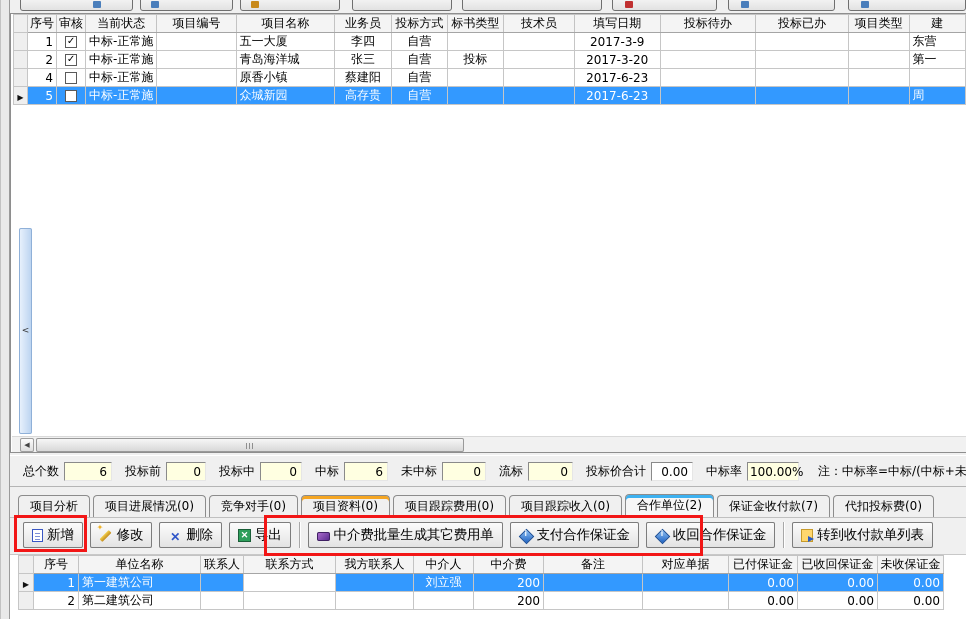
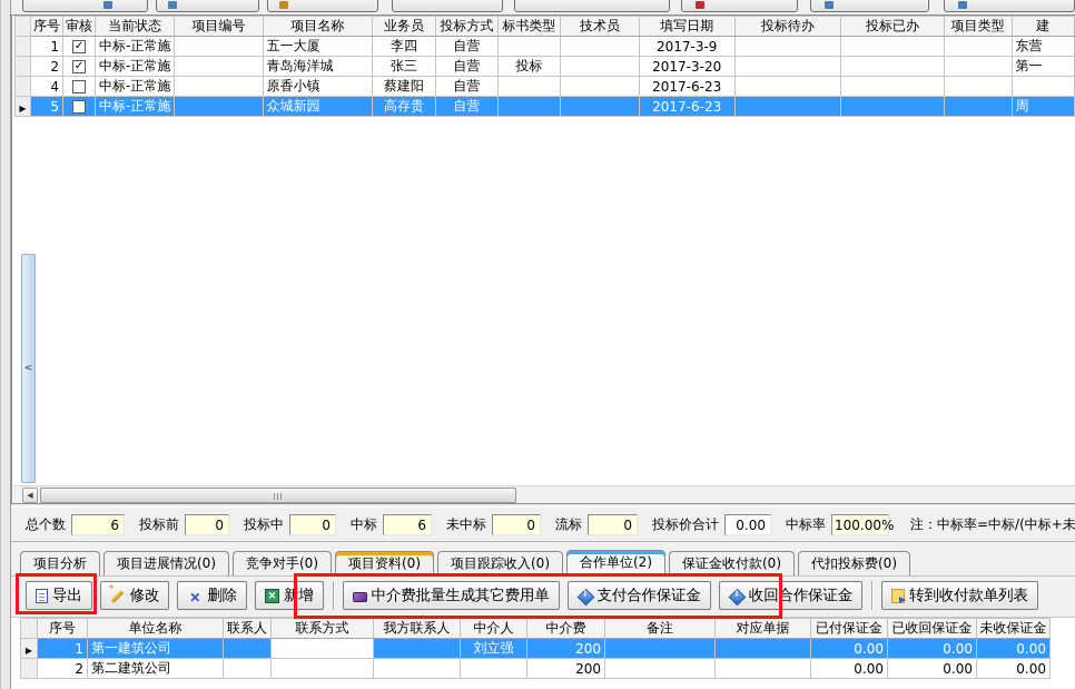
  	序号	审核	当前状态	项目编号	项目名称	业务员	投标方式	标书类型	技术员	填写日期	投标待办	投标已办	项目类型	建
  	1	✓	中标-正常施		五一大厦	李四	自营			2017-3-9				东营
  	2	✓	中标-正常施		青岛海洋城	张三	自营	投标		2017-3-20				第一
  	4		中标-正常施		原香小镇	蔡建阳	自营			2017-6-23
  ▶	5		中标-正常施		众城新园	高存贵	自营			2017-6-23				周
  <
  ◀
  总个数
  6
  投标前
  0
  投标中
  0
  中标
  6
  未中标
  0
  流标
  0
  投标价合计
  0.00
  中标率
  100.00%
  注：中标率=中标/(中标+未
  项目分析
  项目进展情况(0)
  竞争对手(0)
  项目资料(0)
- 项目跟踪费用(0)
  项目跟踪收入(0)
  合作单位(2)
- 保证金收付款(7)
+ 保证金收付款(0)
  代扣投标费(0)
- 新增
+ 导出
  修改
  删除
- 导出
+ 新增
  中介费批量生成其它费用单
  支付合作保证金
  收回合作保证金
  转到收付款单列表
  	序号	单位名称	联系人	联系方式	我方联系人	中介人	中介费	备注	对应单据	已付保证金	已收回保证金	未收保证金
  ▶	1	第一建筑公司				刘立强	200			0.00	0.00	0.00
  	2	第二建筑公司					200			0.00	0.00	0.00
